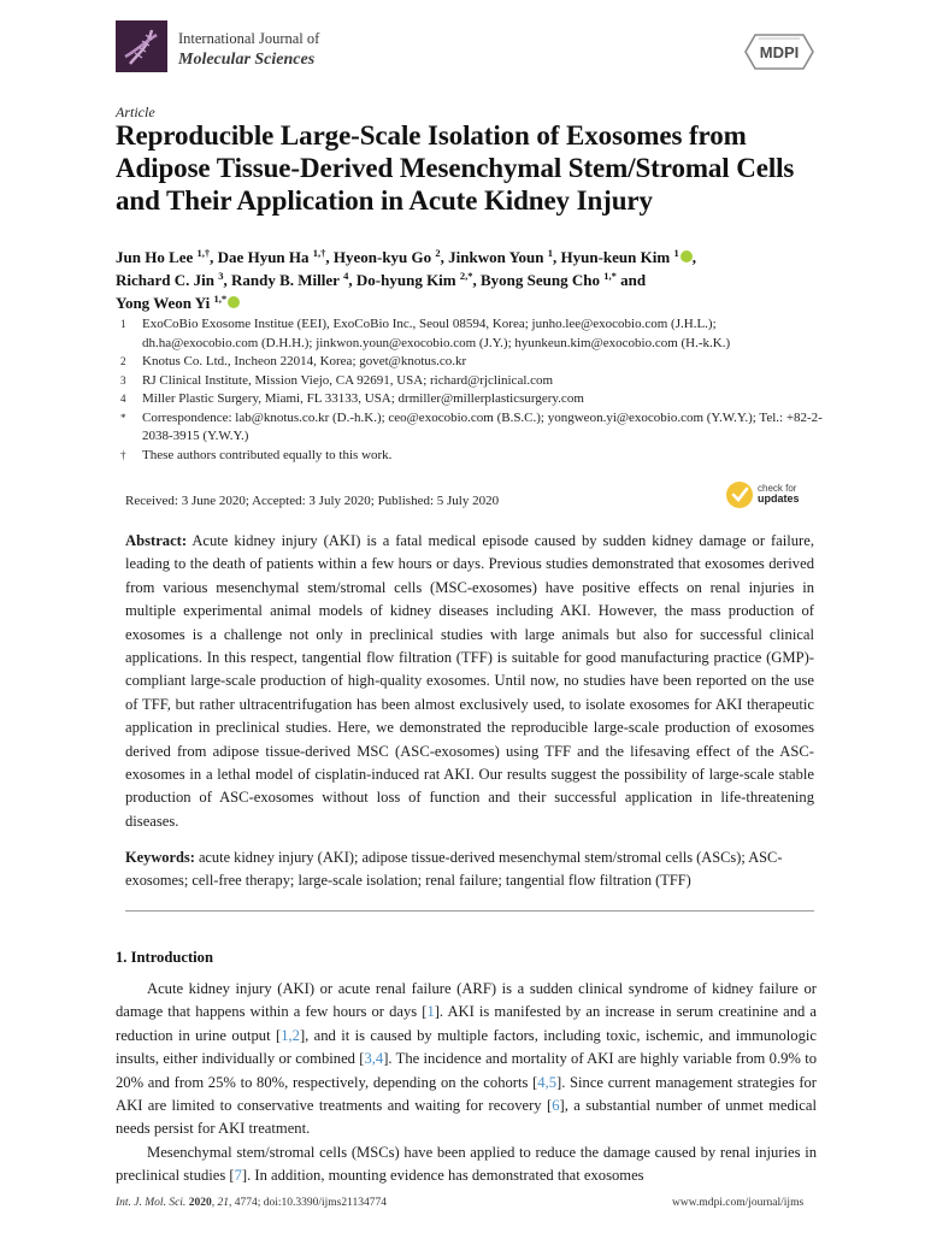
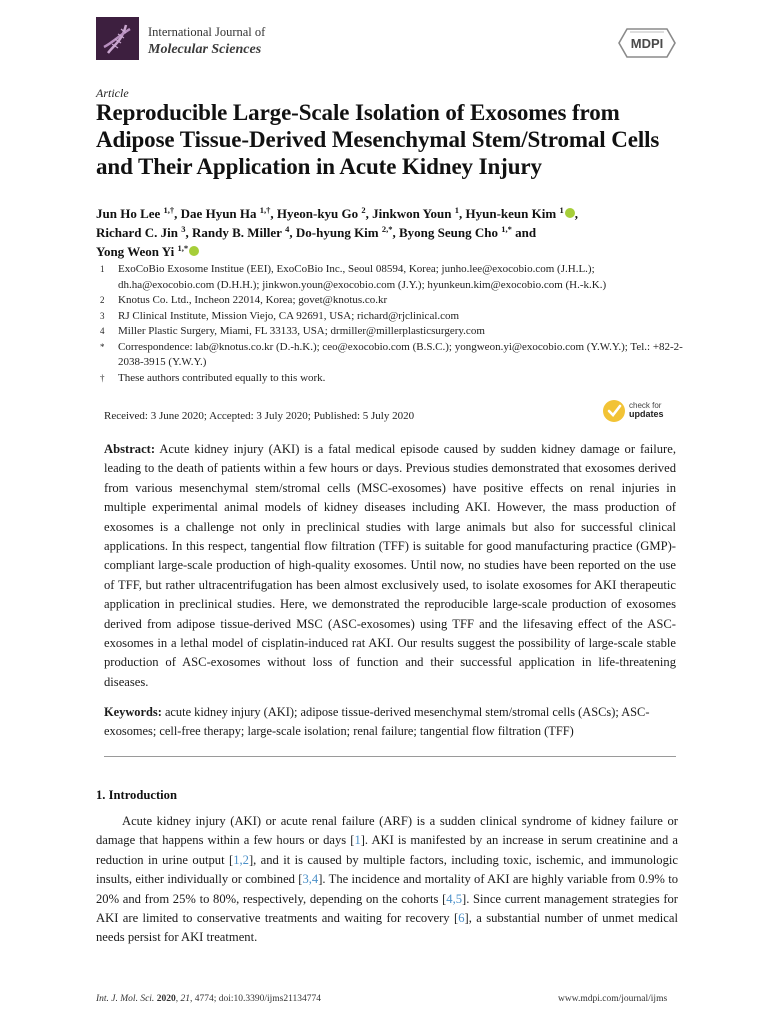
  International Journal of
  Molecular Sciences
  MDPI
  Article
  Reproducible Large-Scale Isolation of Exosomes from Adipose Tissue-Derived Mesenchymal Stem/Stromal Cells and Their Application in Acute Kidney Injury
  Jun Ho Lee 1,†, Dae Hyun Ha 1,†, Hyeon-kyu Go 2, Jinkwon Youn 1, Hyun-keun Kim 1 ,
  Richard C. Jin 3, Randy B. Miller 4, Do-hyung Kim 2,*, Byong Seung Cho 1,* and
  Yong Weon Yi 1,*
  1
  ExoCoBio Exosome Institue (EEI), ExoCoBio Inc., Seoul 08594, Korea; junho.lee@exocobio.com (J.H.L.); dh.ha@exocobio.com (D.H.H.); jinkwon.youn@exocobio.com (J.Y.); hyunkeun.kim@exocobio.com (H.-k.K.)
  2
  Knotus Co. Ltd., Incheon 22014, Korea; govet@knotus.co.kr
  3
  RJ Clinical Institute, Mission Viejo, CA 92691, USA; richard@rjclinical.com
  4
  Miller Plastic Surgery, Miami, FL 33133, USA; drmiller@millerplasticsurgery.com
  *
  Correspondence: lab@knotus.co.kr (D.-h.K.); ceo@exocobio.com (B.S.C.); yongweon.yi@exocobio.com (Y.W.Y.); Tel.: +82-2-2038-3915 (Y.W.Y.)
  †
  These authors contributed equally to this work.
  Received: 3 June 2020; Accepted: 3 July 2020; Published: 5 July 2020
  check for
  updates
  Abstract: Acute kidney injury (AKI) is a fatal medical episode caused by sudden kidney damage or failure, leading to the death of patients within a few hours or days. Previous studies demonstrated that exosomes derived from various mesenchymal stem/stromal cells (MSC-exosomes) have positive effects on renal injuries in multiple experimental animal models of kidney diseases including AKI. However, the mass production of exosomes is a challenge not only in preclinical studies with large animals but also for successful clinical applications. In this respect, tangential flow filtration (TFF) is suitable for good manufacturing practice (GMP)-compliant large-scale production of high-quality exosomes. Until now, no studies have been reported on the use of TFF, but rather ultracentrifugation has been almost exclusively used, to isolate exosomes for AKI therapeutic application in preclinical studies. Here, we demonstrated the reproducible large-scale production of exosomes derived from adipose tissue-derived MSC (ASC-exosomes) using TFF and the lifesaving effect of the ASC-exosomes in a lethal model of cisplatin-induced rat AKI. Our results suggest the possibility of large-scale stable production of ASC-exosomes without loss of function and their successful application in life-threatening diseases.
  Keywords: acute kidney injury (AKI); adipose tissue-derived mesenchymal stem/stromal cells (ASCs); ASC-exosomes; cell-free therapy; large-scale isolation; renal failure; tangential flow filtration (TFF)
  1. Introduction
  Acute kidney injury (AKI) or acute renal failure (ARF) is a sudden clinical syndrome of kidney failure or damage that happens within a few hours or days [1]. AKI is manifested by an increase in serum creatinine and a reduction in urine output [1,2], and it is caused by multiple factors, including toxic, ischemic, and immunologic insults, either individually or combined [3,4]. The incidence and mortality of AKI are highly variable from 0.9% to 20% and from 25% to 80%, respectively, depending on the cohorts [4,5]. Since current management strategies for AKI are limited to conservative treatments and waiting for recovery [6], a substantial number of unmet medical needs persist for AKI treatment.
- Mesenchymal stem/stromal cells (MSCs) have been applied to reduce the damage caused by renal injuries in preclinical studies [7]. In addition, mounting evidence has demonstrated that exosomes
  Int. J. Mol. Sci. 2020, 21, 4774; doi:10.3390/ijms21134774
  www.mdpi.com/journal/ijms
